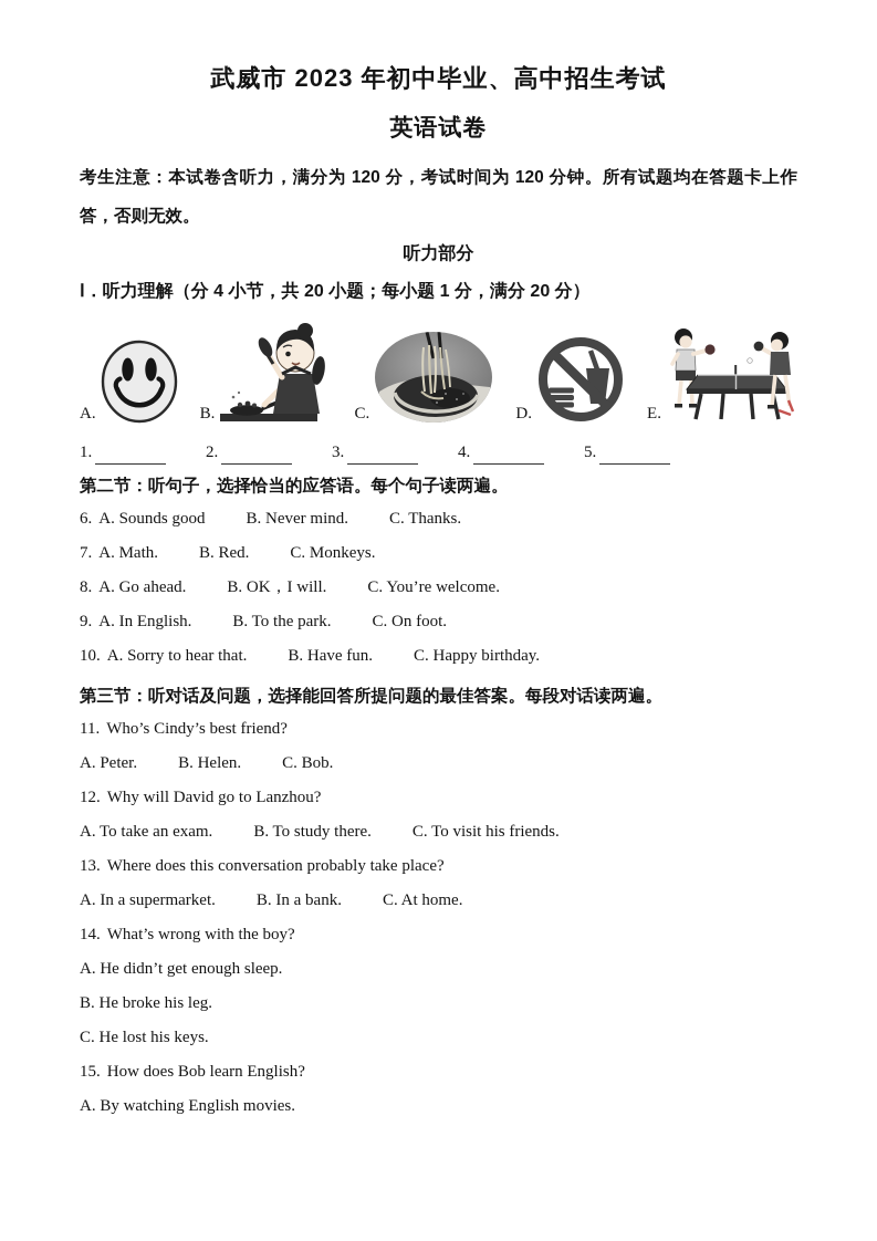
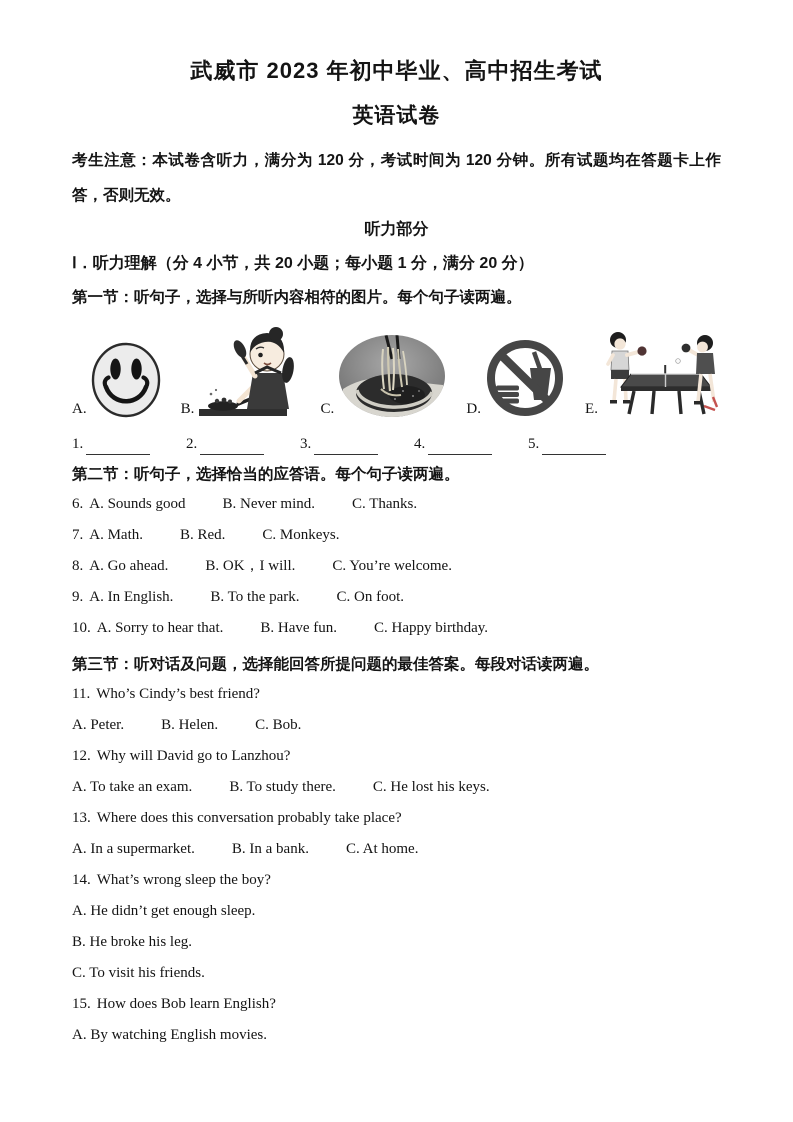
  武威市 2023 年初中毕业、高中招生考试
  英语试卷
  考生注意：本试卷含听力，满分为 120 分，考试时间为 120 分钟。所有试题均在答题卡上作答，否则无效。
  听力部分
  Ⅰ．听力理解（分 4 小节，共 20 小题；每小题 1 分，满分 20 分）
+ 第一节：听句子，选择与所听内容相符的图片。每个句子读两遍。
  A.
  B.
  C.
  D.
  E.
  1.
  2.
  3.
  4.
  5.
  第二节：听句子，选择恰当的应答语。每个句子读两遍。
  6. A. Sounds good B. Never mind. C. Thanks.
  7. A. Math. B. Red. C. Monkeys.
  8. A. Go ahead. B. OK，I will. C. You’re welcome.
  9. A. In English. B. To the park. C. On foot.
  10. A. Sorry to hear that. B. Have fun. C. Happy birthday.
  第三节：听对话及问题，选择能回答所提问题的最佳答案。每段对话读两遍。
  11. Who’s Cindy’s best friend?
  A. Peter. B. Helen. C. Bob.
  12. Why will David go to Lanzhou?
- A. To take an exam. B. To study there. C. To visit his friends.
+ A. To take an exam. B. To study there. C. He lost his keys.
  13. Where does this conversation probably take place?
  A. In a supermarket. B. In a bank. C. At home.
- 14. What’s wrong with the boy?
+ 14. What’s wrong sleep the boy?
  A. He didn’t get enough sleep.
  B. He broke his leg.
- C. He lost his keys.
+ C. To visit his friends.
  15. How does Bob learn English?
  A. By watching English movies.
